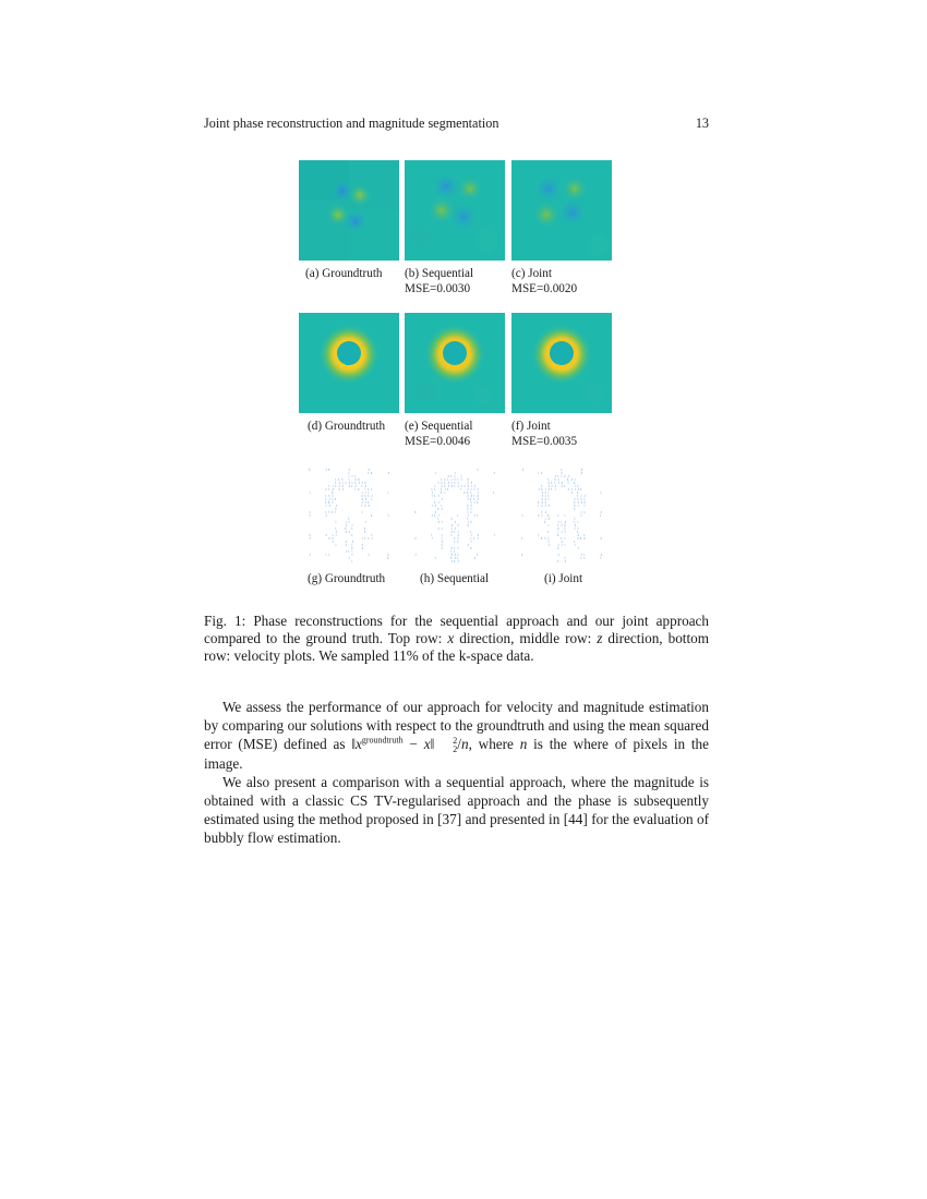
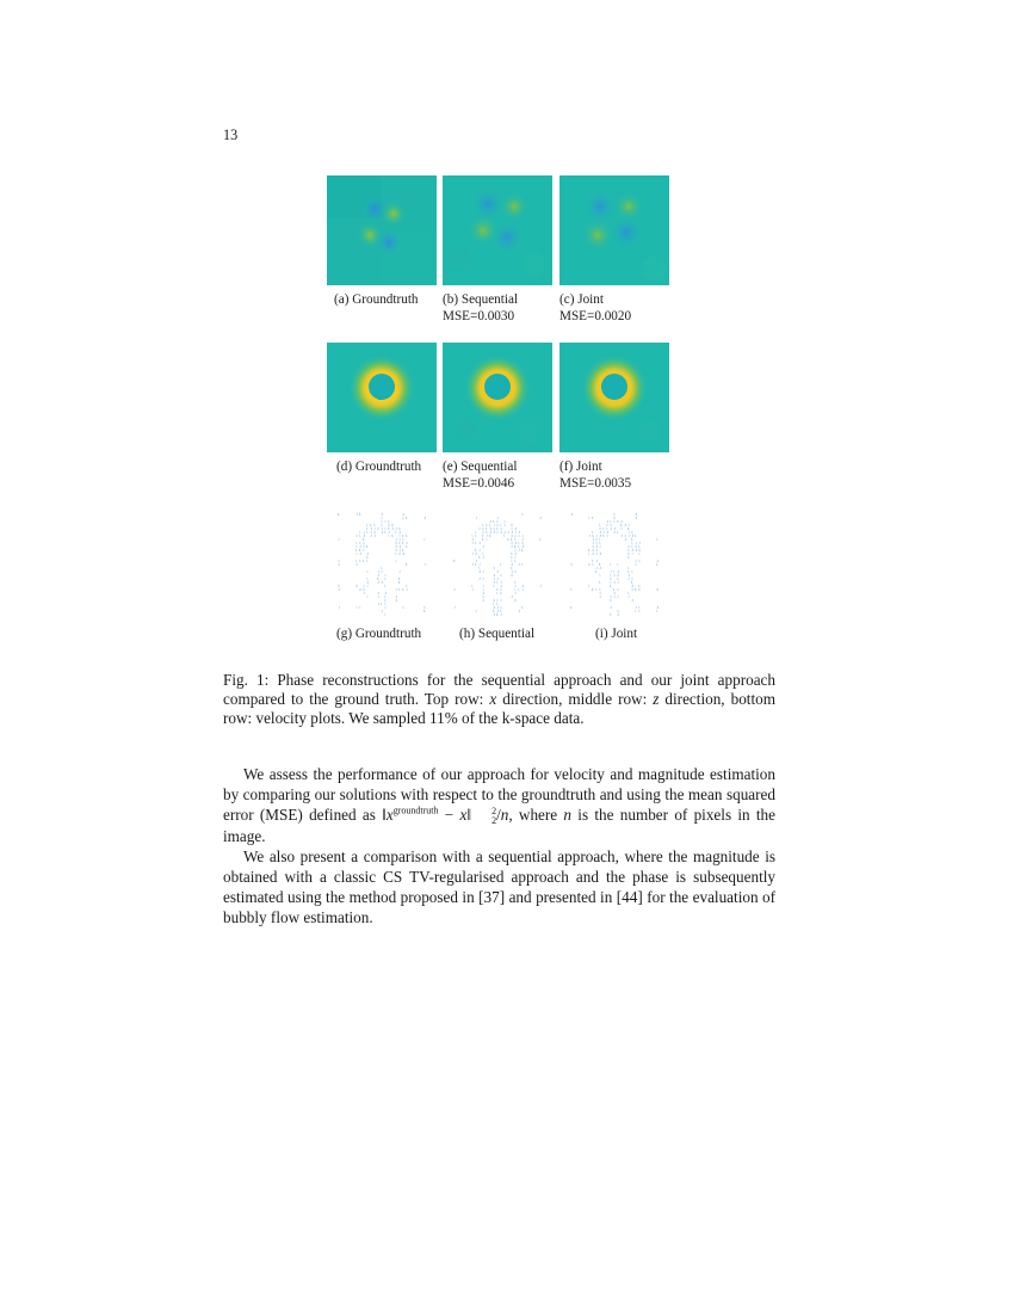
- Joint phase reconstruction and magnitude segmentation
  13
  (a) Groundtruth
  (b) Sequential
  MSE=0.0030
  (c) Joint
  MSE=0.0020
  (d) Groundtruth
  (e) Sequential
  MSE=0.0046
  (f) Joint
  MSE=0.0035
  (g) Groundtruth
  (h) Sequential
  (i) Joint
  Fig. 1: Phase reconstructions for the sequential approach and our joint approach compared to the ground truth. Top row: x direction, middle row: z direction, bottom row: velocity plots. We sampled 11% of the k-space data.
  We assess the performance of our approach for velocity and magnitude estimation by comparing our solutions with respect to the groundtruth and using the mean squared error (MSE) defined as ‖xgroundtruth − x‖
  2
  2
- /n, where n is the where of pixels in the image.
+ /n, where n is the number of pixels in the image.
  We also present a comparison with a sequential approach, where the magnitude is obtained with a classic CS TV-regularised approach and the phase is subsequently estimated using the method proposed in [37] and presented in [44] for the evaluation of bubbly flow estimation.
